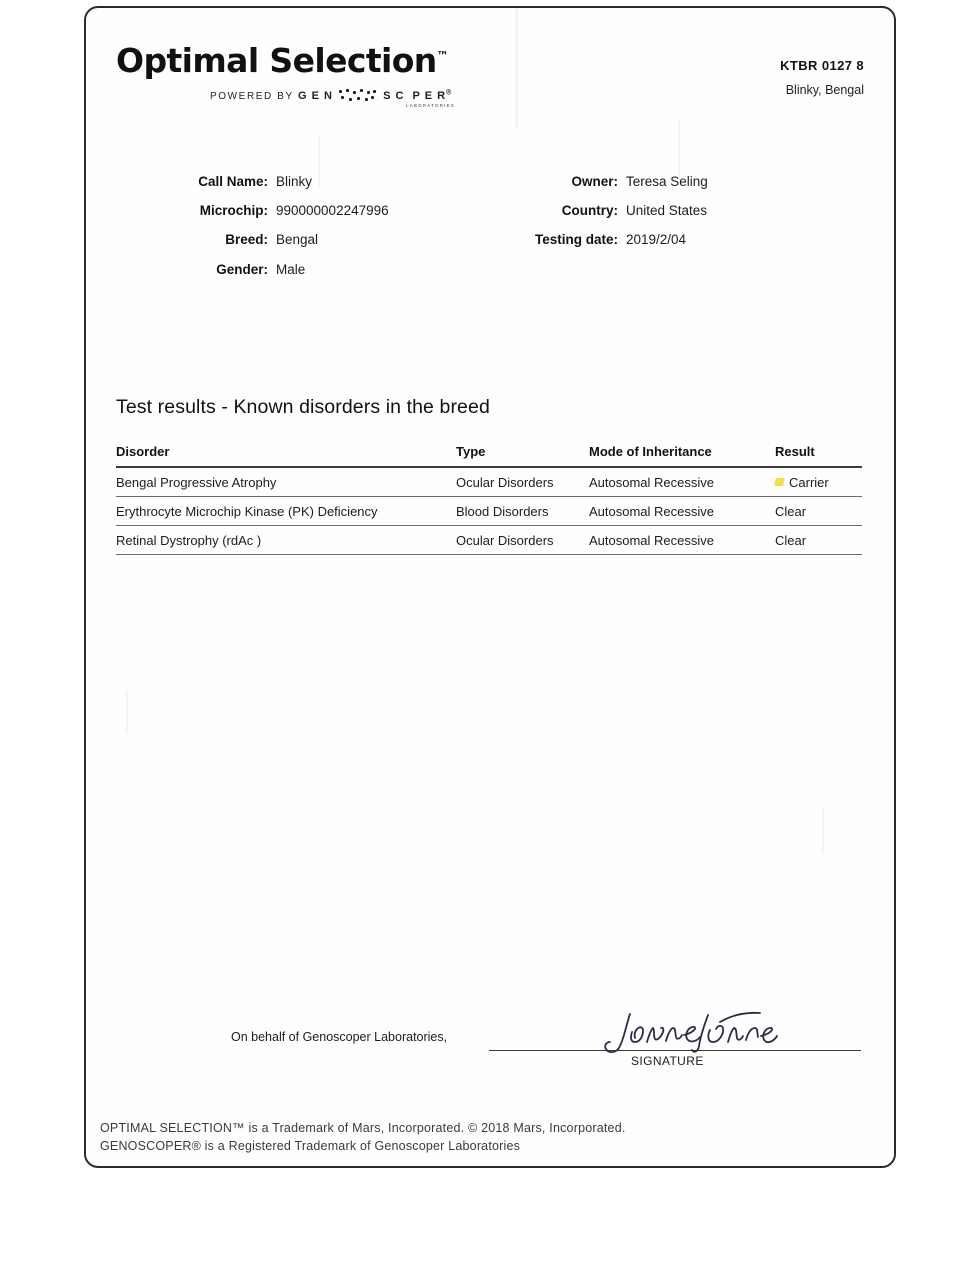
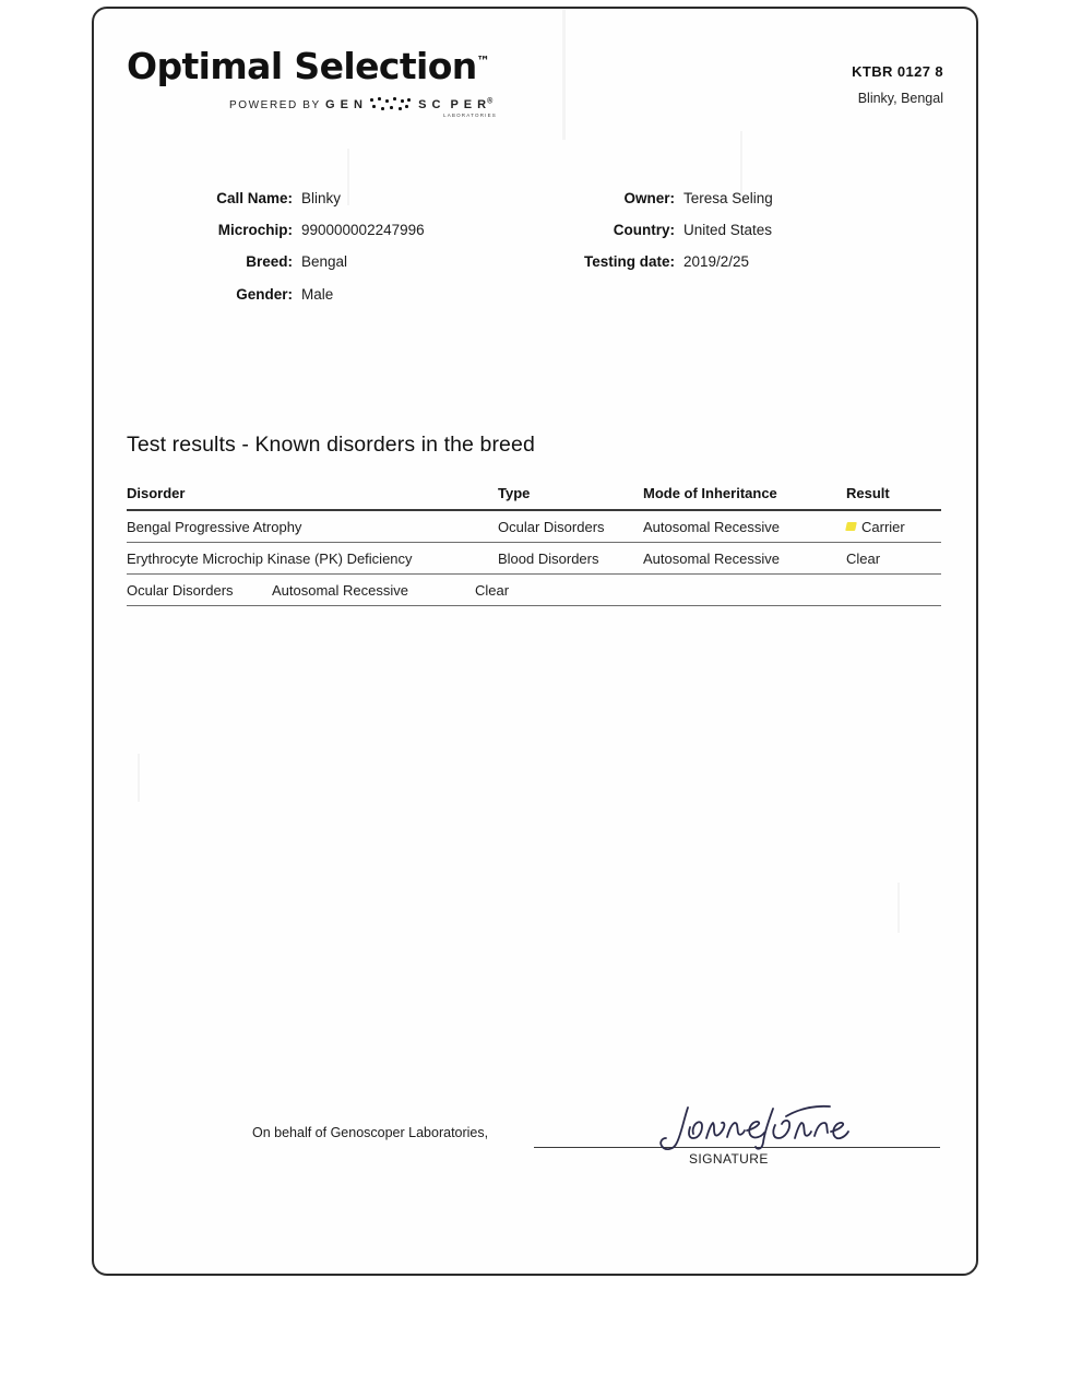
  Optimal Selection™
  POWERED BY G E N S C P E R
  KTBR 0127 8
  Blinky, Bengal
  Call Name:
  Blinky
  Microchip:
  990000002247996
  Breed:
  Bengal
  Gender:
  Male
  Owner:
  Teresa Seling
  Country:
  United States
  Testing date:
- 2019/2/04
+ 2019/2/25
  Test results - Known disorders in the breed
  Disorder
  Type
  Mode of Inheritance
  Result
  Bengal Progressive Atrophy
  Ocular Disorders
  Autosomal Recessive
  Carrier
  Erythrocyte Microchip Kinase (PK) Deficiency
  Blood Disorders
  Autosomal Recessive
  Clear
- Retinal Dystrophy (rdAc )
  Ocular Disorders
  Autosomal Recessive
  Clear
  On behalf of Genoscoper Laboratories,
  SIGNATURE
- OPTIMAL SELECTION™ is a Trademark of Mars, Incorporated. © 2018 Mars, Incorporated.
- GENOSCOPER® is a Registered Trademark of Genoscoper Laboratories
